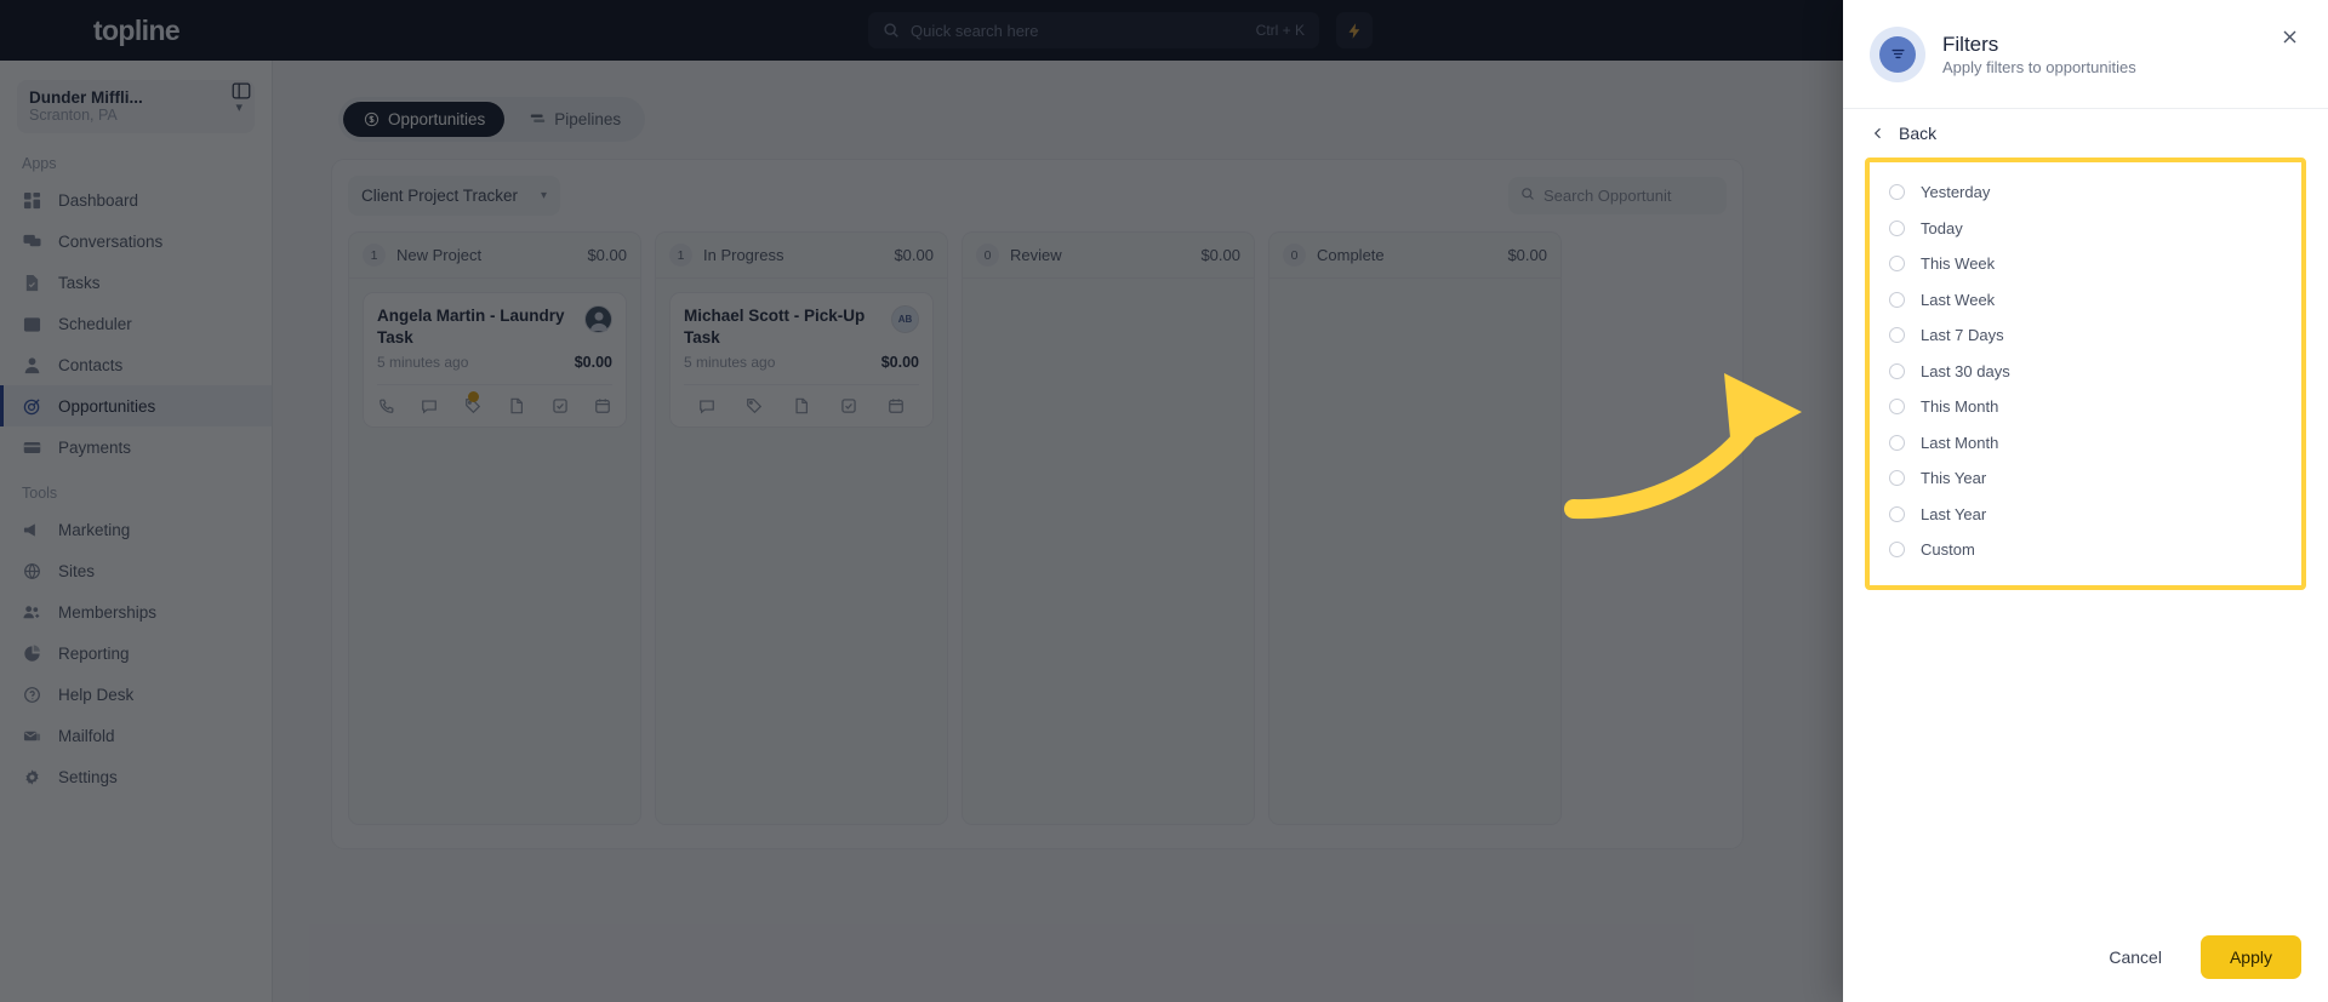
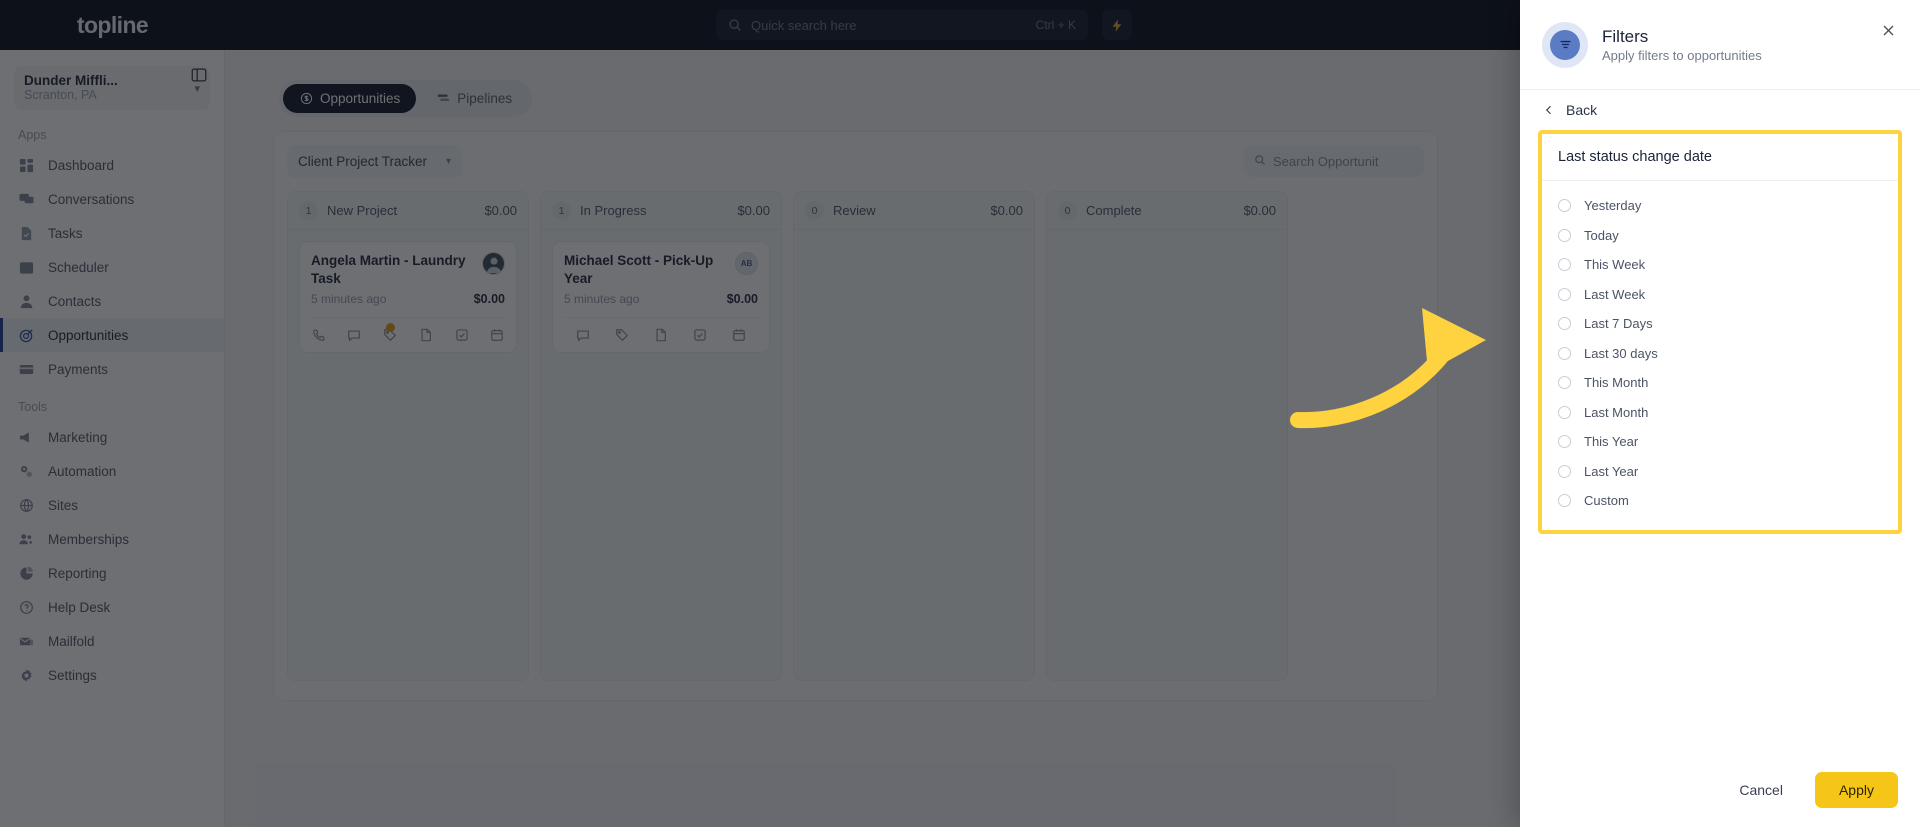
  topline
  Quick search here
  Ctrl + K
  Dunder Miffli...
  Scranton, PA
  ▾
  Apps
  Dashboard
  Conversations
  Tasks
  Scheduler
  Contacts
  Opportunities
  Payments
  Tools
  Marketing
+ Automation
  Sites
  Memberships
  Reporting
  Help Desk
  Mailfold
  Settings
  Opportunities
  Pipelines
  Client Project Tracker
  ▾
  Search Opportunit
  1
  New Project
  $0.00
  Angela Martin - Laundry Task
  5 minutes ago
  $0.00
  1
  In Progress
  $0.00
- Michael Scott - Pick-Up Task
+ Michael Scott - Pick-Up Year
  AB
  5 minutes ago
  $0.00
  0
  Review
  $0.00
  0
  Complete
  $0.00
  Filters
  Apply filters to opportunities
  Back
+ Last status change date
  Yesterday
  Today
  This Week
  Last Week
  Last 7 Days
  Last 30 days
  This Month
  Last Month
  This Year
  Last Year
  Custom
  Cancel
  Apply
